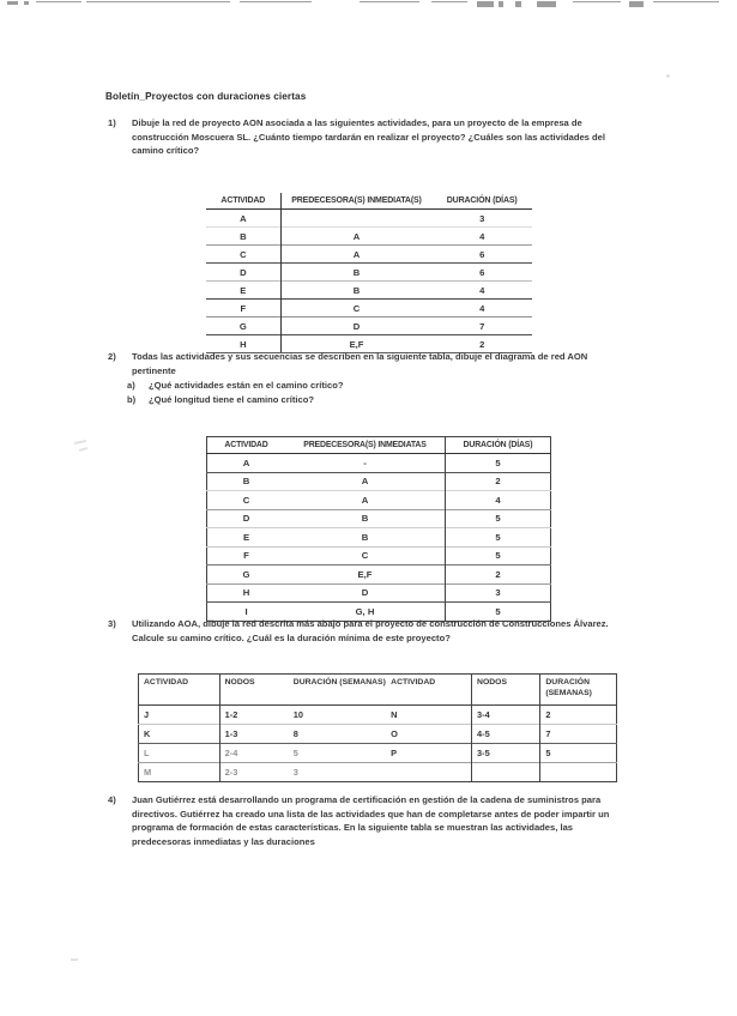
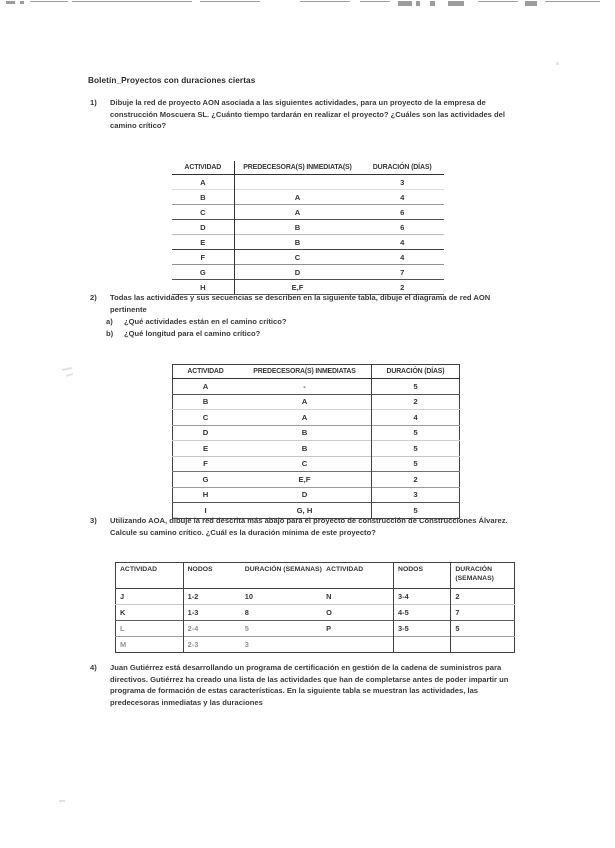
  Boletín_Proyectos con duraciones ciertas
  1)
  Dibuje la red de proyecto AON asociada a las siguientes actividades, para un proyecto de la empresa de construcción Moscuera SL. ¿Cuánto tiempo tardarán en realizar el proyecto? ¿Cuáles son las actividades del camino crítico?
  A		3
  B	A	4
  C	A	6
  D	B	6
  E	B	4
  F	C	4
  G	D	7
  H	E,F	2
  2)
  Todas las actividades y sus secuencias se describen en la siguiente tabla, dibuje el diagrama de red AON pertinente
  a)
  ¿Qué actividades están en el camino crítico?
  b)
- ¿Qué longitud tiene el camino crítico?
+ ¿Qué longitud para el camino crítico?
  A	-	5
  B	A	2
  C	A	4
  D	B	5
  E	B	5
  F	C	5
  G	E,F	2
  H	D	3
  I	G, H	5
  3)
  Utilizando AOA, dibuje la red descrita más abajo para el proyecto de construcción de Construcciones Álvarez. Calcule su camino crítico. ¿Cuál es la duración mínima de este proyecto?
  J	1-2	10	N	3-4	2
  K	1-3	8	O	4-5	7
  L	2-4	5	P	3-5	5
  M	2-3	3
  4)
  Juan Gutiérrez está desarrollando un programa de certificación en gestión de la cadena de suministros para directivos. Gutiérrez ha creado una lista de las actividades que han de completarse antes de poder impartir un programa de formación de estas características. En la siguiente tabla se muestran las actividades, las predecesoras inmediatas y las duraciones
